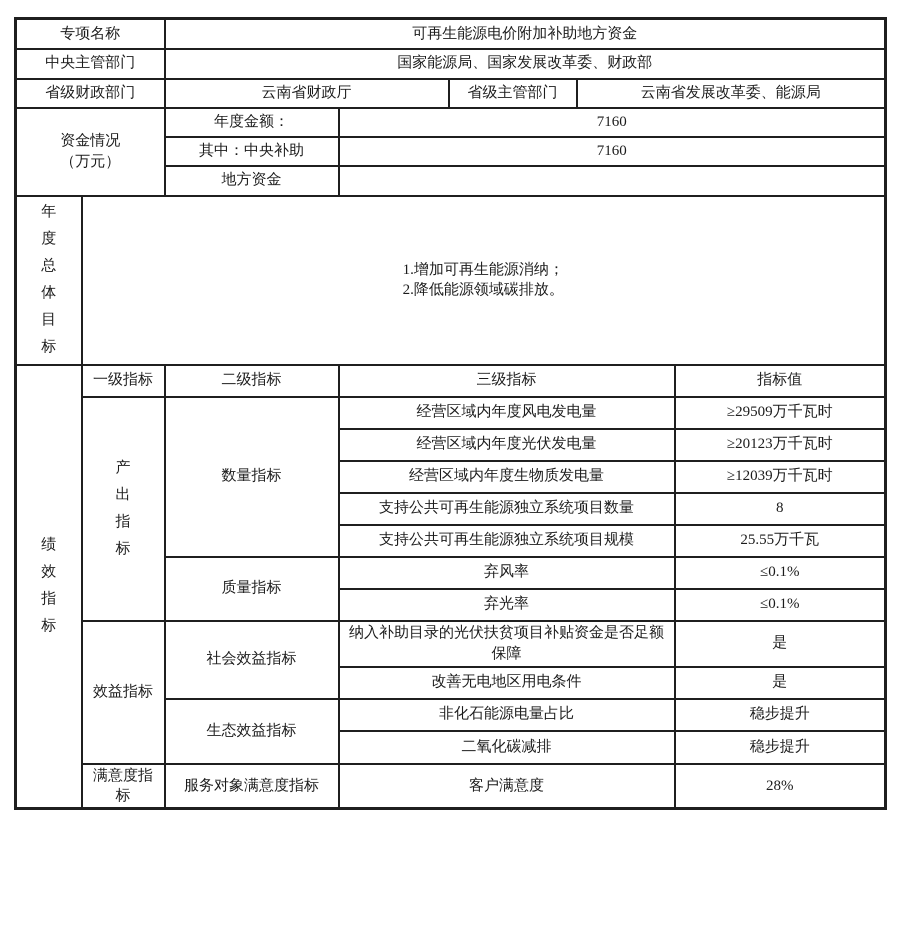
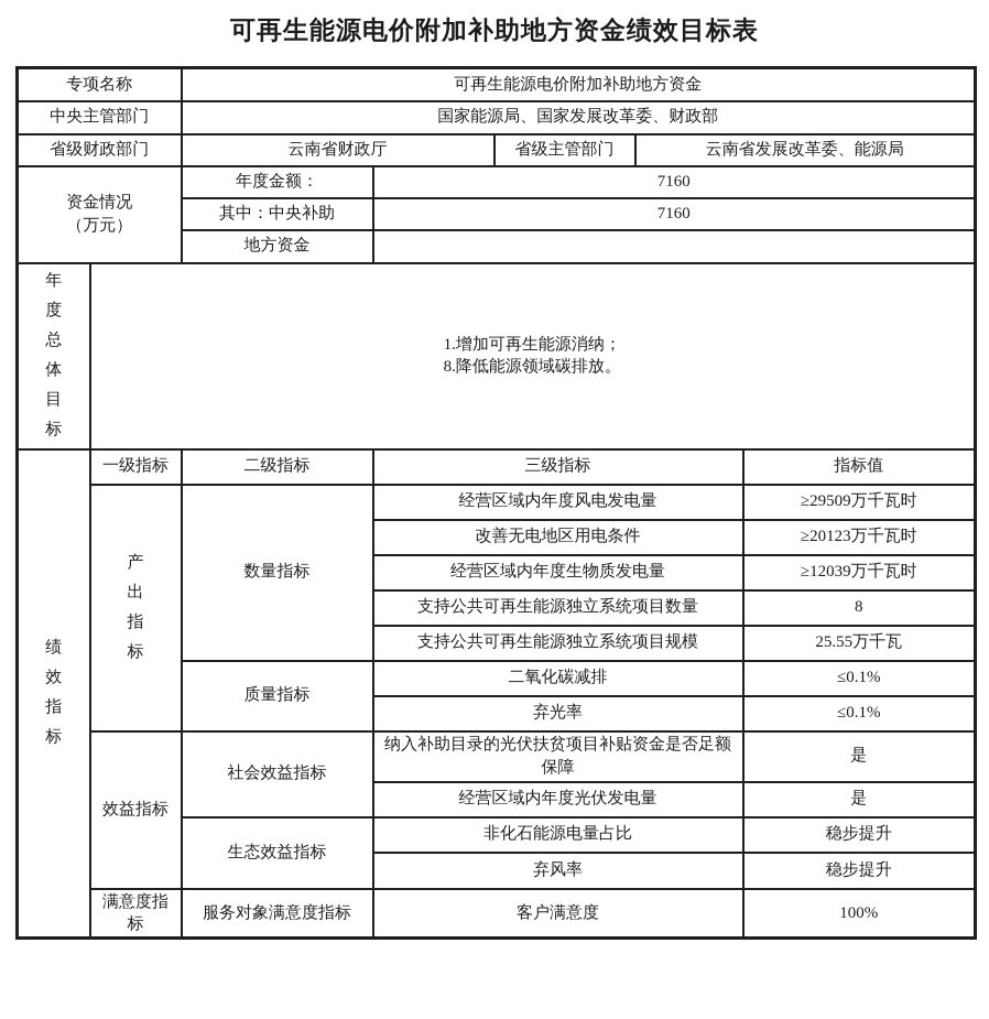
+ 可再生能源电价附加补助地方资金绩效目标表
  专项名称	可再生能源电价附加补助地方资金
  中央主管部门	国家能源局、国家发展改革委、财政部
  省级财政部门	云南省财政厅	省级主管部门	云南省发展改革委、能源局
  资金情况 （万元）	年度金额：	7160
  其中：中央补助	7160
  地方资金
- 年度总体目标	1.增加可再生能源消纳； 2.降低能源领域碳排放。
+ 年度总体目标	1.增加可再生能源消纳； 8.降低能源领域碳排放。
  绩效指标	一级指标	二级指标	三级指标	指标值
  产出指标	数量指标	经营区域内年度风电发电量	≥29509万千瓦时
- 经营区域内年度光伏发电量	≥20123万千瓦时
+ 改善无电地区用电条件	≥20123万千瓦时
  经营区域内年度生物质发电量	≥12039万千瓦时
  支持公共可再生能源独立系统项目数量	8
  支持公共可再生能源独立系统项目规模	25.55万千瓦
- 质量指标	弃风率	≤0.1%
+ 质量指标	二氧化碳减排	≤0.1%
  弃光率	≤0.1%
  效益指标	社会效益指标	纳入补助目录的光伏扶贫项目补贴资金是否足额保障	是
- 改善无电地区用电条件	是
+ 经营区域内年度光伏发电量	是
  生态效益指标	非化石能源电量占比	稳步提升
- 二氧化碳减排	稳步提升
+ 弃风率	稳步提升
- 满意度指标	服务对象满意度指标	客户满意度	28%
+ 满意度指标	服务对象满意度指标	客户满意度	100%
